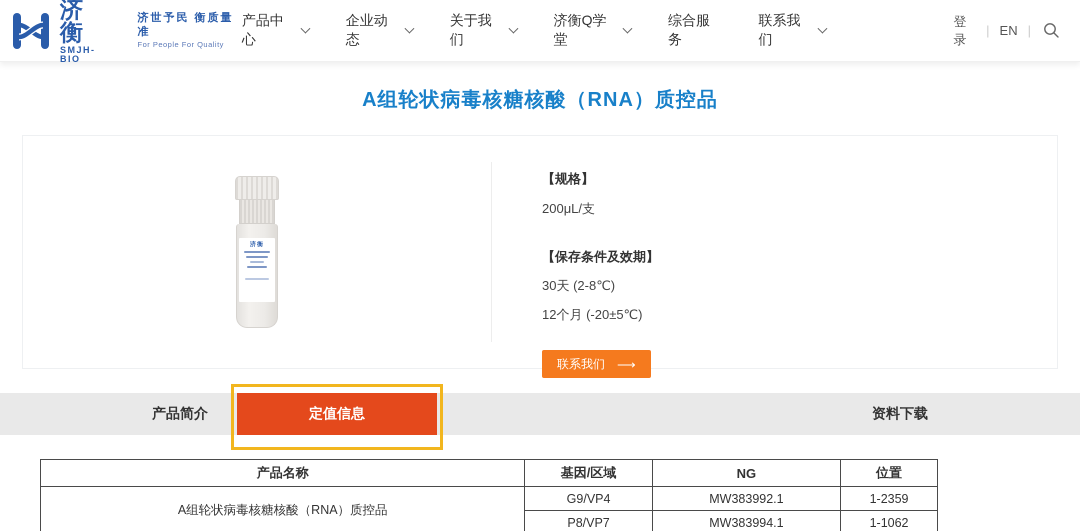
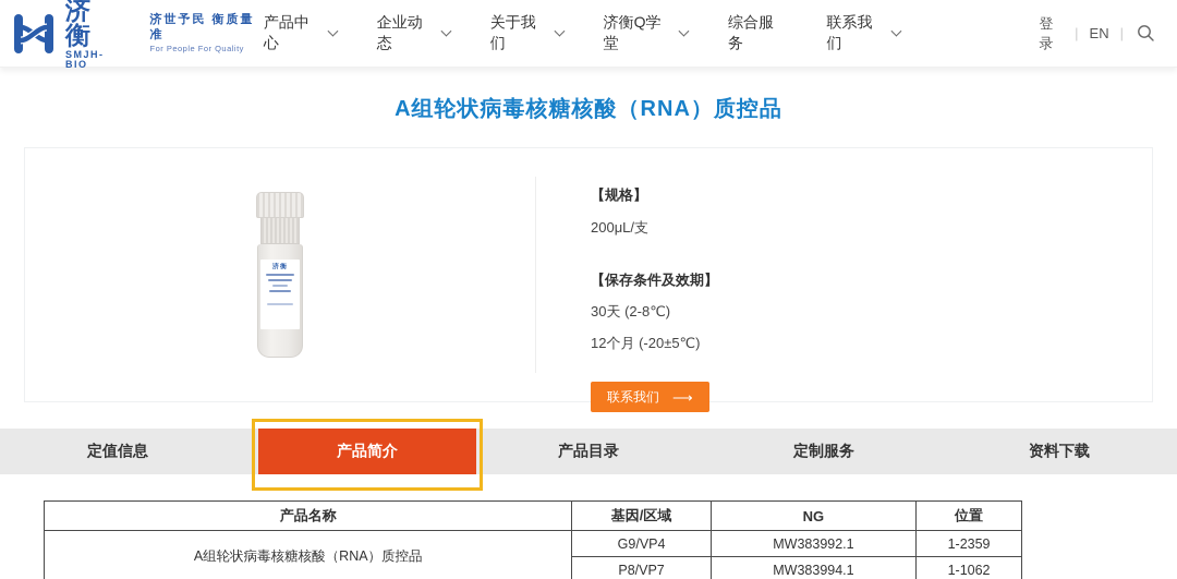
  济衡
  SMJH-BIO
  济世予民 衡质量准
  For People For Quality
  产品中心
  企业动态
  关于我们
  济衡Q学堂
  综合服务
  联系我们
  登录
  |
  EN
  |
  A组轮状病毒核糖核酸（RNA）质控品
  【规格】
  200μL/支
  【保存条件及效期】
  30天 (2-8℃)
  12个月 (-20±5℃)
  联系我们
  ⟶
- 产品简介
+ 定值信息
+ 产品目录
+ 定制服务
  资料下载
- 定值信息
+ 产品简介
  产品名称	基因/区域	NG	位置
  A组轮状病毒核糖核酸（RNA）质控品	G9/VP4	MW383992.1	1-2359
  P8/VP7	MW383994.1	1-1062
